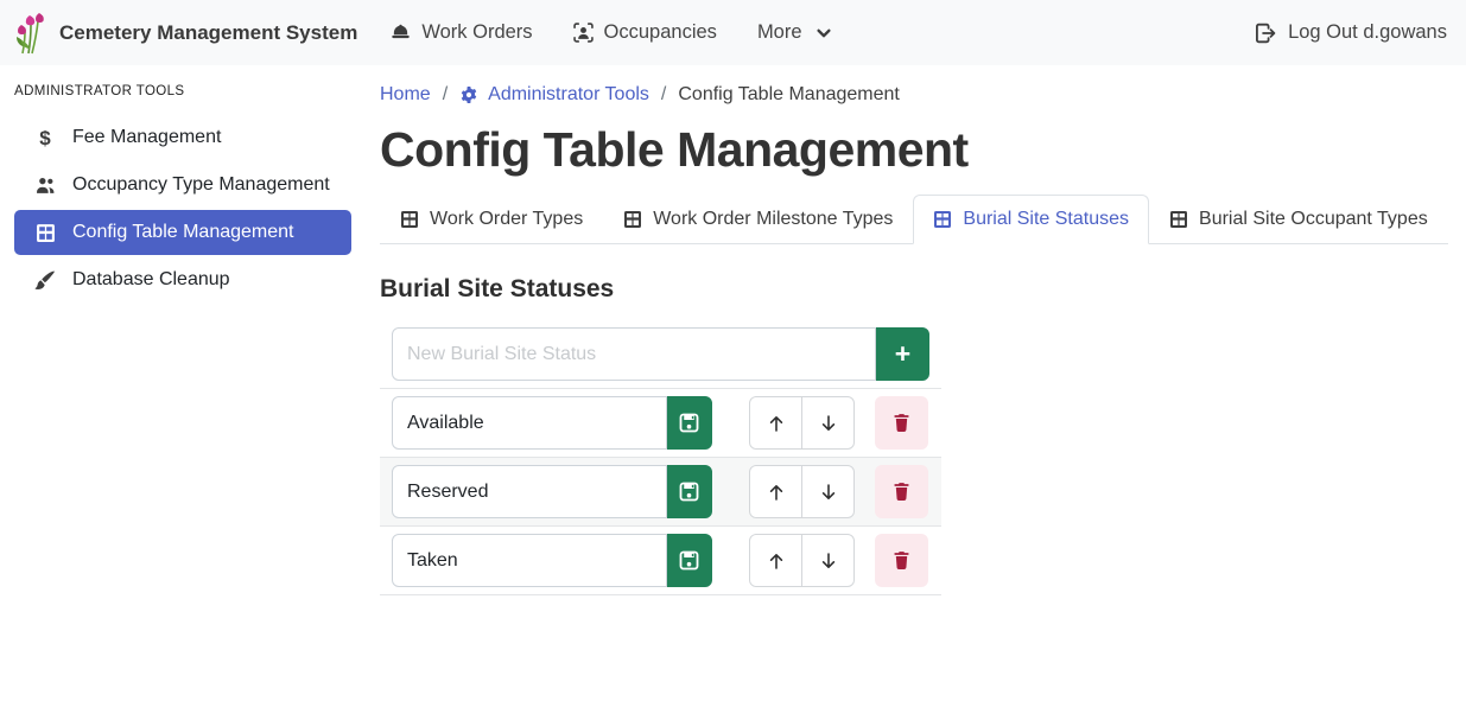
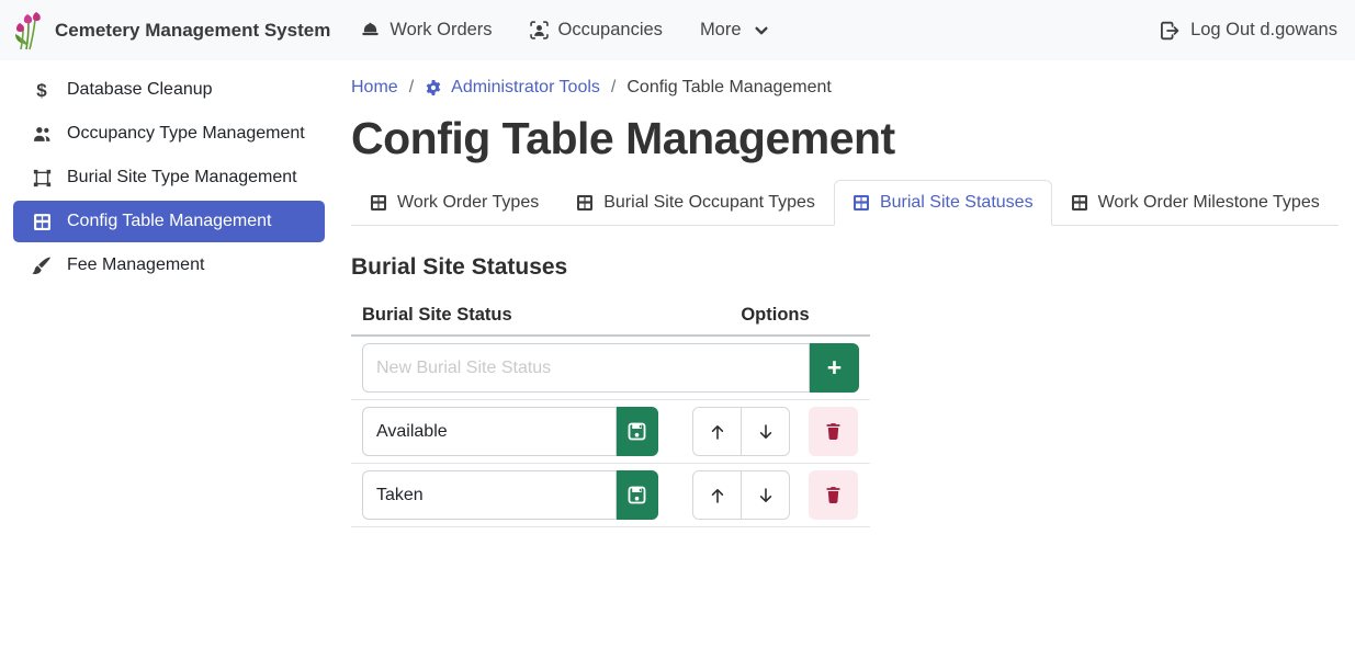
  Cemetery Management System
  Work Orders
  Occupancies
  More
  Log Out d.gowans
- ADMINISTRATOR TOOLS
  $
- Fee Management
+ Database Cleanup
  Occupancy Type Management
+ Burial Site Type Management
  Config Table Management
- Database Cleanup
+ Fee Management
  Home
  /
  Administrator Tools
  /
  Config Table Management
  Config Table Management
  Work Order Types
- Work Order Milestone Types
+ Burial Site Occupant Types
  Burial Site Statuses
- Burial Site Occupant Types
+ Work Order Milestone Types
  Burial Site Statuses
+ Burial Site Status
+ Options
  New Burial Site Status
  +
  Available
- Reserved
  Taken
